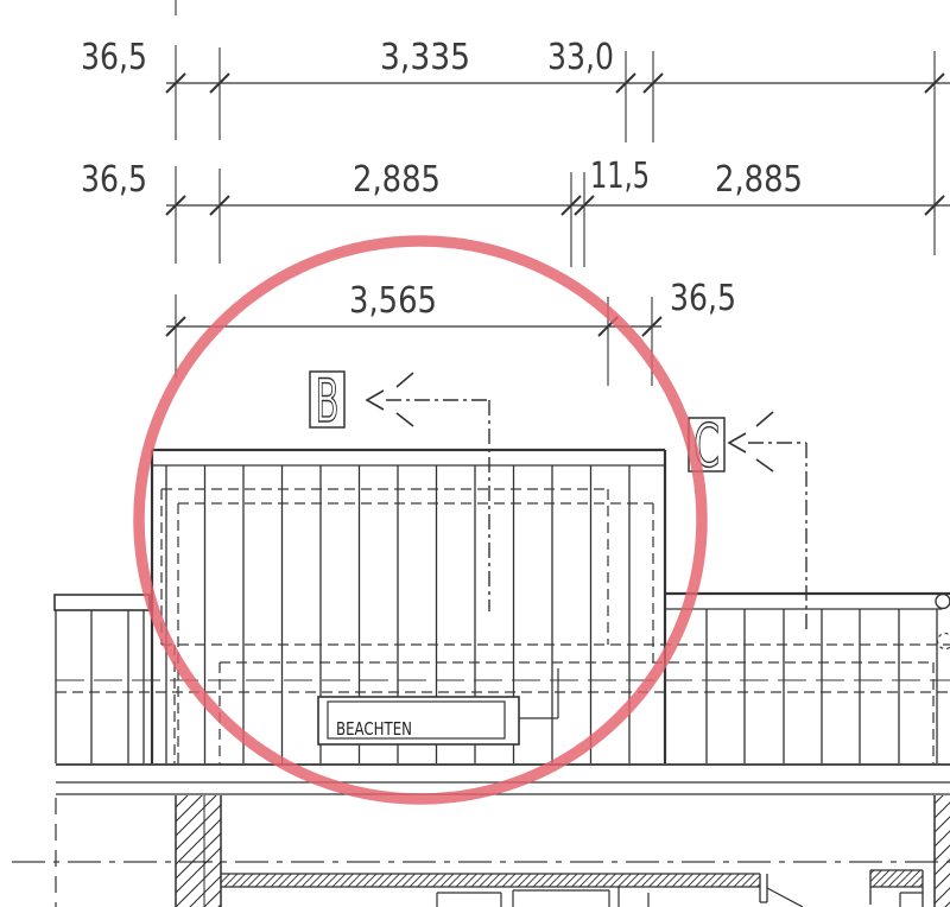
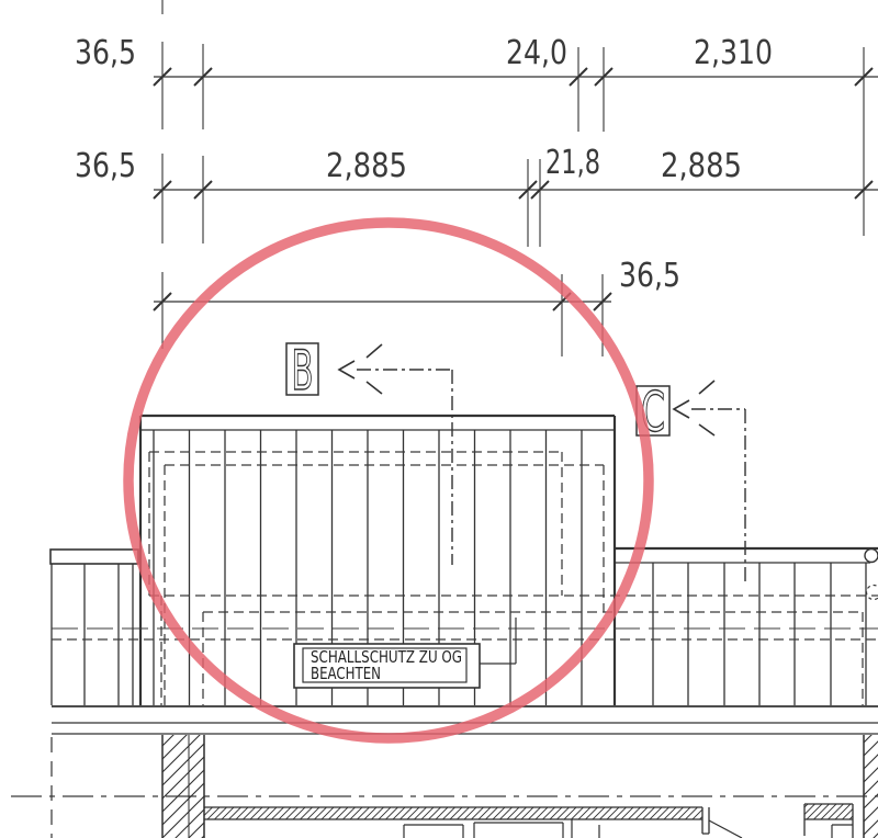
  36,5
- 3,335
- 33,0
+ 24,0
+ 2,310
  36,5
  2,885
- 11,5
+ 21,8
  2,885
- 3,565
  36,5
  B
  C
+ SCHALLSCHUTZ ZU OG
  BEACHTEN
